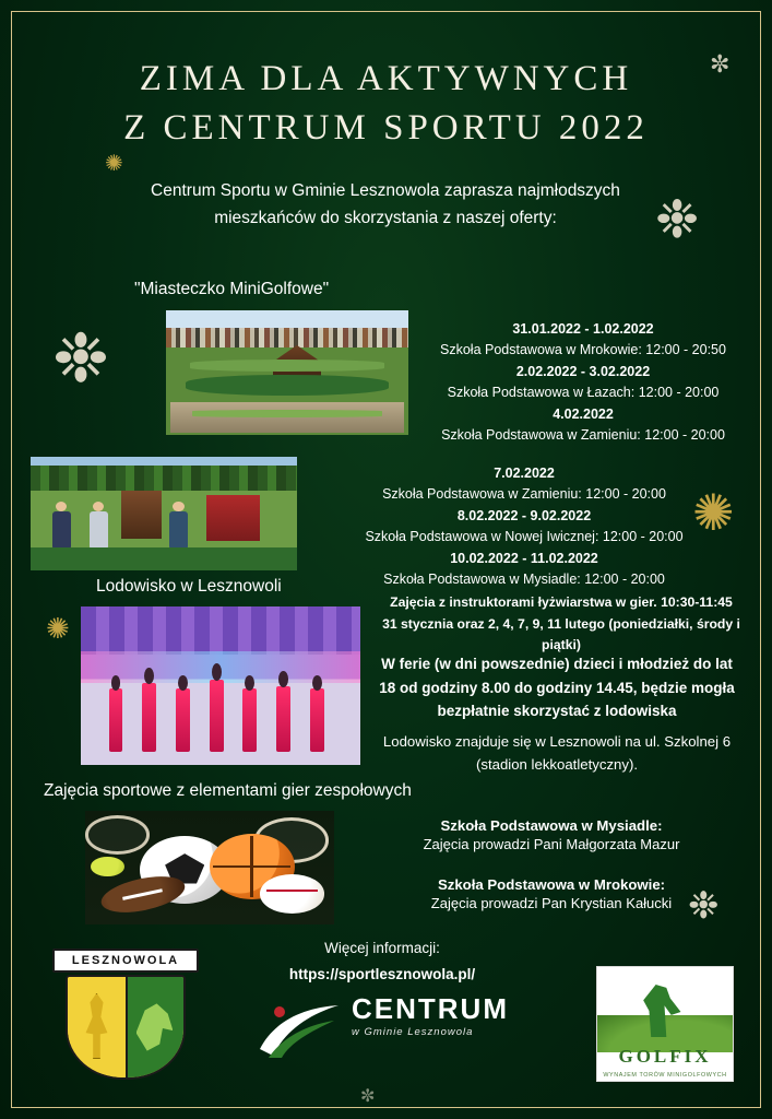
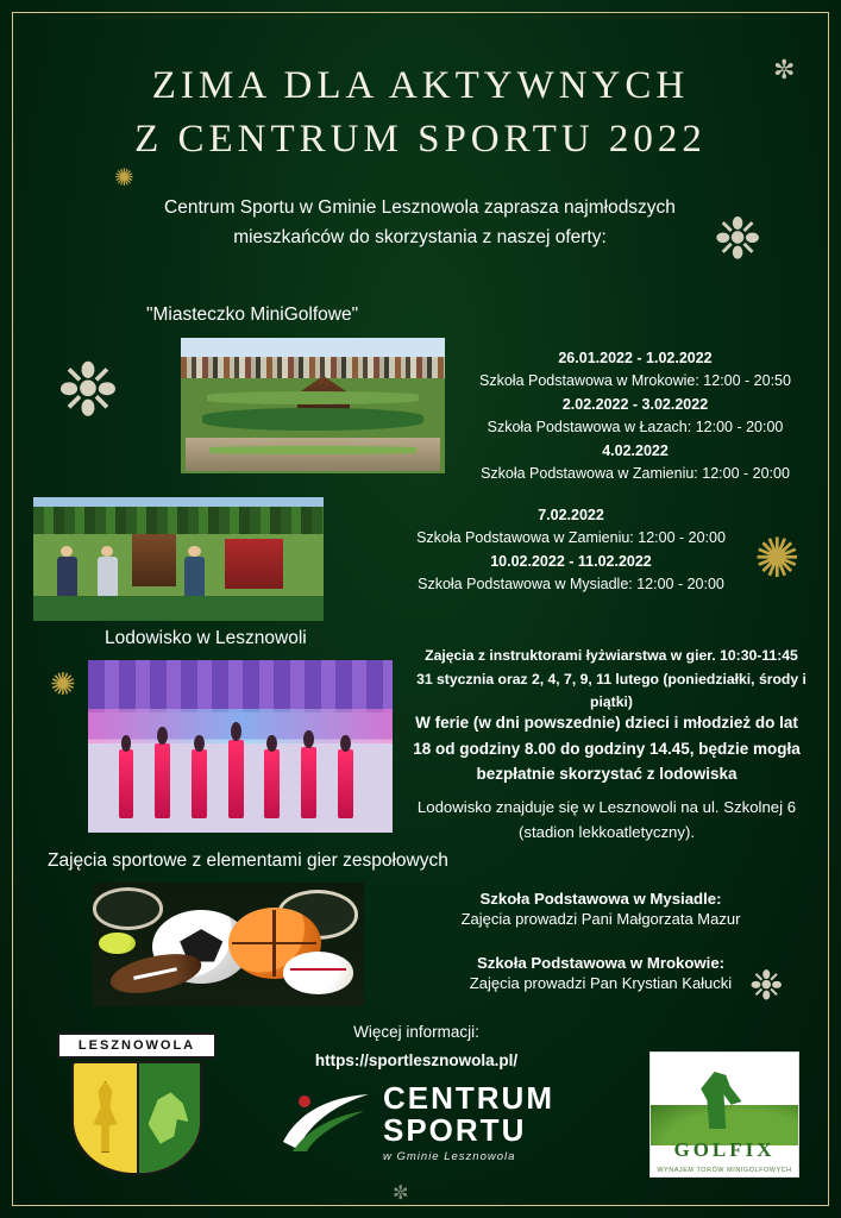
  ✼
  ✺
  ❉
  ❉
  ✺
  ✺
  ❉
  ✼
  ZIMA DLA AKTYWNYCH
  Z CENTRUM SPORTU 2022
  Centrum Sportu w Gminie Lesznowola zaprasza najmłodszych mieszkańców do skorzystania z naszej oferty:
  "Miasteczko MiniGolfowe"
- 31.01.2022 - 1.02.2022
+ 26.01.2022 - 1.02.2022
  Szkoła Podstawowa w Mrokowie: 12:00 - 20:50
  2.02.2022 - 3.02.2022
  Szkoła Podstawowa w Łazach: 12:00 - 20:00
  4.02.2022
  Szkoła Podstawowa w Zamieniu: 12:00 - 20:00
  7.02.2022
  Szkoła Podstawowa w Zamieniu: 12:00 - 20:00
- 8.02.2022 - 9.02.2022
- Szkoła Podstawowa w Nowej Iwicznej: 12:00 - 20:00
  10.02.2022 - 11.02.2022
  Szkoła Podstawowa w Mysiadle: 12:00 - 20:00
  Lodowisko w Lesznowoli
  Zajęcia z instruktorami łyżwiarstwa w gier. 10:30-11:45
  31 stycznia oraz 2, 4, 7, 9, 11 lutego (poniedziałki, środy i piątki)
  W ferie (w dni powszednie) dzieci i młodzież do lat 18 od godziny 8.00 do godziny 14.45, będzie mogła bezpłatnie skorzystać z lodowiska
  Lodowisko znajduje się w Lesznowoli na ul. Szkolnej 6 (stadion lekkoatletyczny).
  Zajęcia sportowe z elementami gier zespołowych
  Szkoła Podstawowa w Mysiadle:
  Zajęcia prowadzi Pani Małgorzata Mazur
  Szkoła Podstawowa w Mrokowie:
  Zajęcia prowadzi Pan Krystian Kałucki
  Więcej informacji:
  https://sportlesznowola.pl/
  LESZNOWOLA
  CENTRUM
+ SPORTU
  w Gminie Lesznowola
  GOLFIX
